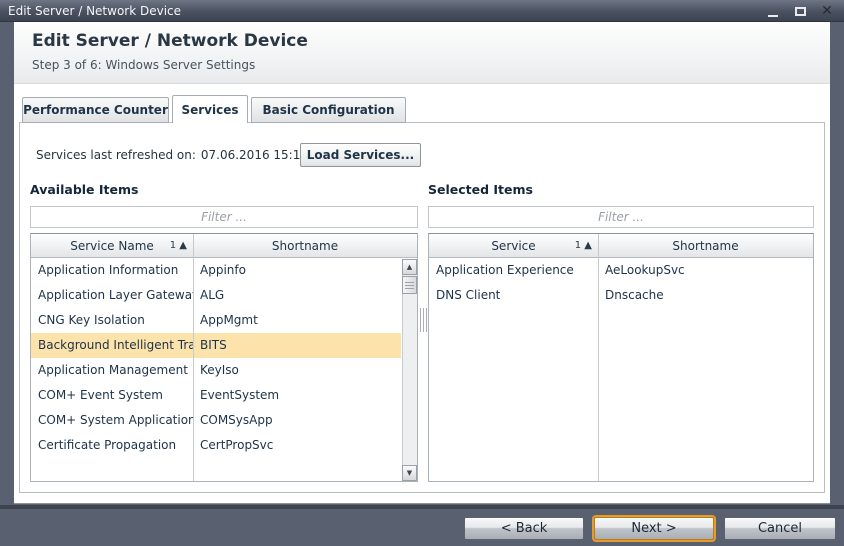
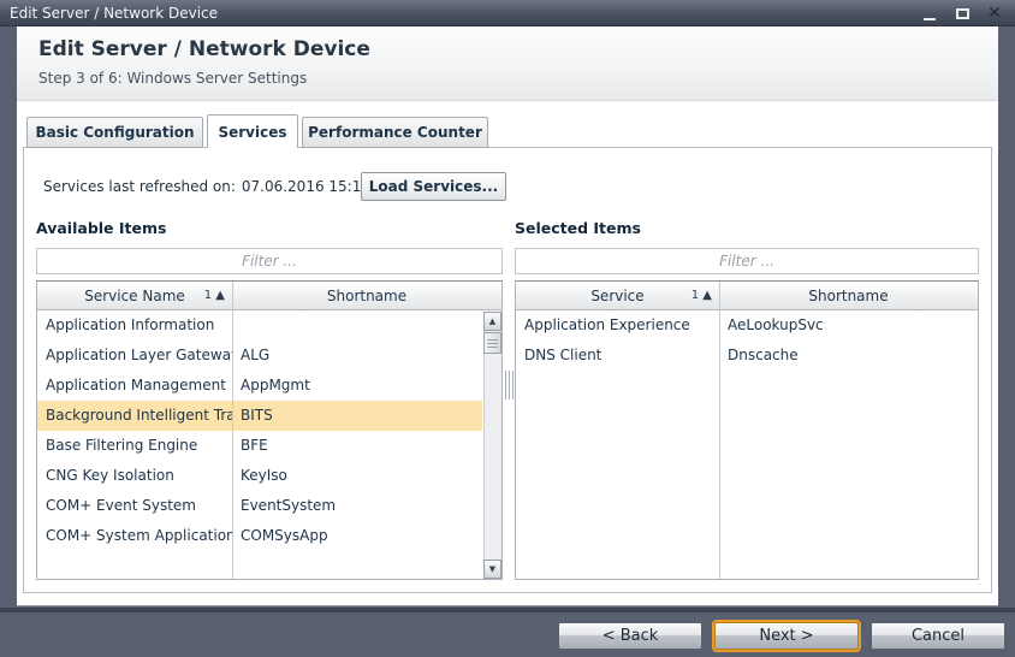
  Edit Server / Network Device
  ✕
  Edit Server / Network Device
  Step 3 of 6: Windows Server Settings
- Performance Counter
+ Basic Configuration
  Services
- Basic Configuration
+ Performance Counter
  Services last refreshed on:
  07.06.2016 15:1
  Load Services...
  Available Items
  Filter ...
  Service Name
  1 ▲
  Shortname
  Application Information
- Appinfo
  Application Layer Gatewa
  ALG
- CNG Key Isolation
+ Application Management
  AppMgmt
  BITS
+ Base Filtering Engine
+ BFE
- Application Management
+ CNG Key Isolation
  KeyIso
  COM+ Event System
  EventSystem
  COM+ System Application
  COMSysApp
- Certificate Propagation
- CertPropSvc
  ▲
  ▼
  Selected Items
  Filter ...
  Service
  1 ▲
  Shortname
  Application Experience
  AeLookupSvc
  DNS Client
  Dnscache
  < Back
  Next >
  Cancel
